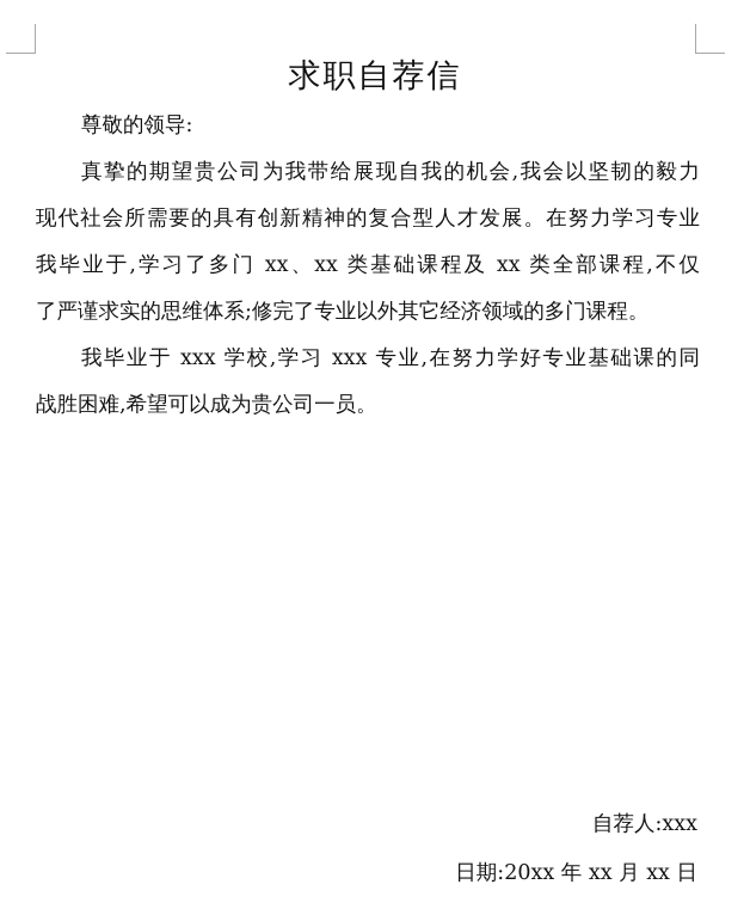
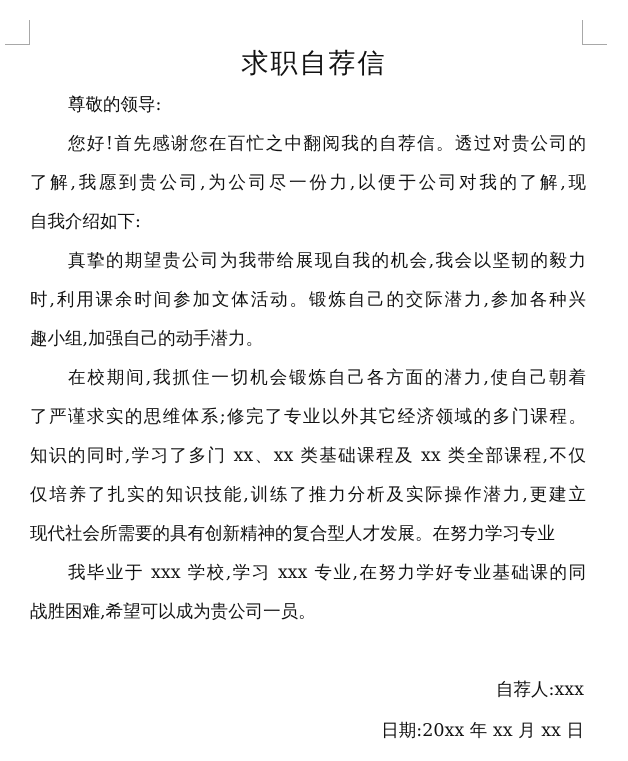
  求职自荐信
  尊敬的领导:
+ 您好!首先感谢您在百忙之中翻阅我的自荐信。透过对贵公司的
+ 了解,我愿到贵公司,为公司尽一份力,以便于公司对我的了解,现
+ 自我介绍如下:
  真挚的期望贵公司为我带给展现自我的机会,我会以坚韧的毅力
+ 时,利用课余时间参加文体活动。锻炼自己的交际潜力,参加各种兴
+ 趣小组,加强自己的动手潜力。
+ 在校期间,我抓住一切机会锻炼自己各方面的潜力,使自己朝着
- 现代社会所需要的具有创新精神的复合型人才发展。在努力学习专业
+ 了严谨求实的思维体系;修完了专业以外其它经济领域的多门课程。
- 我毕业于,学习了多门 xx、xx 类基础课程及 xx 类全部课程,不仅
+ 知识的同时,学习了多门 xx、xx 类基础课程及 xx 类全部课程,不仅
+ 仅培养了扎实的知识技能,训练了推力分析及实际操作潜力,更建立
- 了严谨求实的思维体系;修完了专业以外其它经济领域的多门课程。
+ 现代社会所需要的具有创新精神的复合型人才发展。在努力学习专业
  我毕业于 xxx 学校,学习 xxx 专业,在努力学好专业基础课的同
  战胜困难,希望可以成为贵公司一员。
  自荐人:xxx
  日期:20xx 年 xx 月 xx 日
